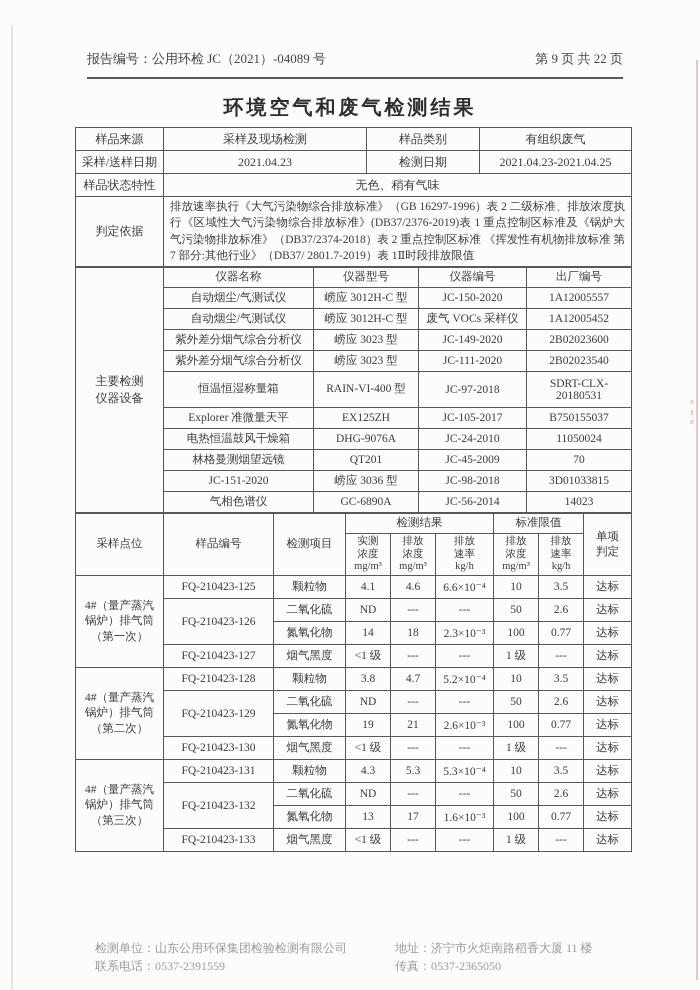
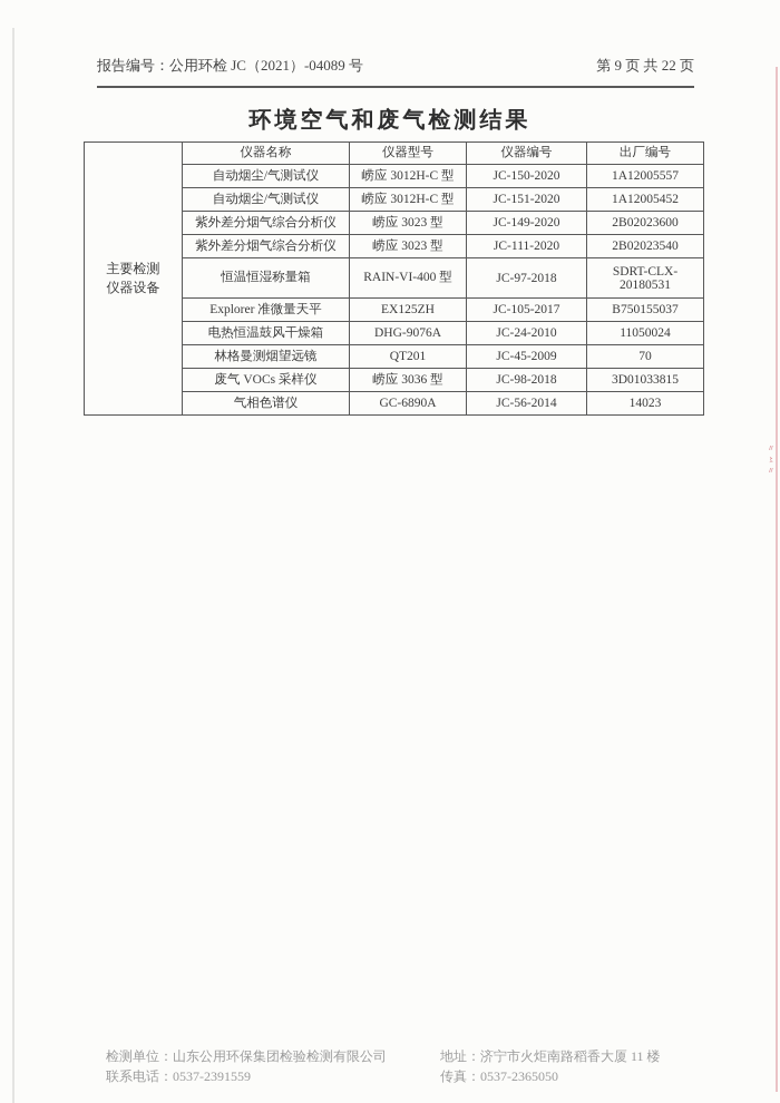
  报告编号：公用环检 JC（2021）-04089 号
  第 9 页 共 22 页
  环境空气和废气检测结果
- 样品来源	采样及现场检测	样品类别	有组织废气
- 采样/送样日期	2021.04.23	检测日期	2021.04.23-2021.04.25
- 样品状态特性	无色、稍有气味
- 判定依据	排放速率执行《大气污染物综合排放标准》（GB 16297-1996）表 2 二级标准、排放浓度执行《区域性大气污染物综合排放标准》(DB37/2376-2019)表 1 重点控制区标准及《锅炉大气污染物排放标准》（DB37/2374-2018）表 2 重点控制区标准 《挥发性有机物排放标准 第 7 部分:其他行业》（DB37/ 2801.7-2019）表 1Ⅱ时段排放限值
  主要检测仪器设备	仪器名称	仪器型号	仪器编号	出厂编号
  自动烟尘/气测试仪	崂应 3012H-C 型	JC-150-2020	1A12005557
- 自动烟尘/气测试仪	崂应 3012H-C 型	废气 VOCs 采样仪	1A12005452
+ 自动烟尘/气测试仪	崂应 3012H-C 型	JC-151-2020	1A12005452
  紫外差分烟气综合分析仪	崂应 3023 型	JC-149-2020	2B02023600
  紫外差分烟气综合分析仪	崂应 3023 型	JC-111-2020	2B02023540
  恒温恒湿称量箱	RAIN-VI-400 型	JC-97-2018	SDRT-CLX-20180531
  Explorer 准微量天平	EX125ZH	JC-105-2017	B750155037
  电热恒温鼓风干燥箱	DHG-9076A	JC-24-2010	11050024
  林格曼测烟望远镜	QT201	JC-45-2009	70
- JC-151-2020	崂应 3036 型	JC-98-2018	3D01033815
+ 废气 VOCs 采样仪	崂应 3036 型	JC-98-2018	3D01033815
  气相色谱仪	GC-6890A	JC-56-2014	14023
- 采样点位	样品编号	检测项目	检测结果	标准限值	单项判定
- 实测浓度mg/m³	排放浓度mg/m³	排放速率kg/h	排放浓度mg/m³	排放速率kg/h
- 4#（量产蒸汽锅炉）排气筒（第一次）	FQ-210423-125	颗粒物	4.1	4.6	6.6×10⁻⁴	10	3.5	达标
- FQ-210423-126	二氧化硫	ND	---	---	50	2.6	达标
- 氮氧化物	14	18	2.3×10⁻³	100	0.77	达标
- FQ-210423-127	烟气黑度	<1 级	---	---	1 级	---	达标
- 4#（量产蒸汽锅炉）排气筒（第二次）	FQ-210423-128	颗粒物	3.8	4.7	5.2×10⁻⁴	10	3.5	达标
- FQ-210423-129	二氧化硫	ND	---	---	50	2.6	达标
- 氮氧化物	19	21	2.6×10⁻³	100	0.77	达标
- FQ-210423-130	烟气黑度	<1 级	---	---	1 级	---	达标
- 4#（量产蒸汽锅炉）排气筒（第三次）	FQ-210423-131	颗粒物	4.3	5.3	5.3×10⁻⁴	10	3.5	达标
- FQ-210423-132	二氧化硫	ND	---	---	50	2.6	达标
- 氮氧化物	13	17	1.6×10⁻³	100	0.77	达标
- FQ-210423-133	烟气黑度	<1 级	---	---	1 级	---	达标
  检测单位：山东公用环保集团检验检测有限公司
  地址：济宁市火炬南路稻香大厦 11 楼
  联系电话：0537-2391559
  传真：0537-2365050
